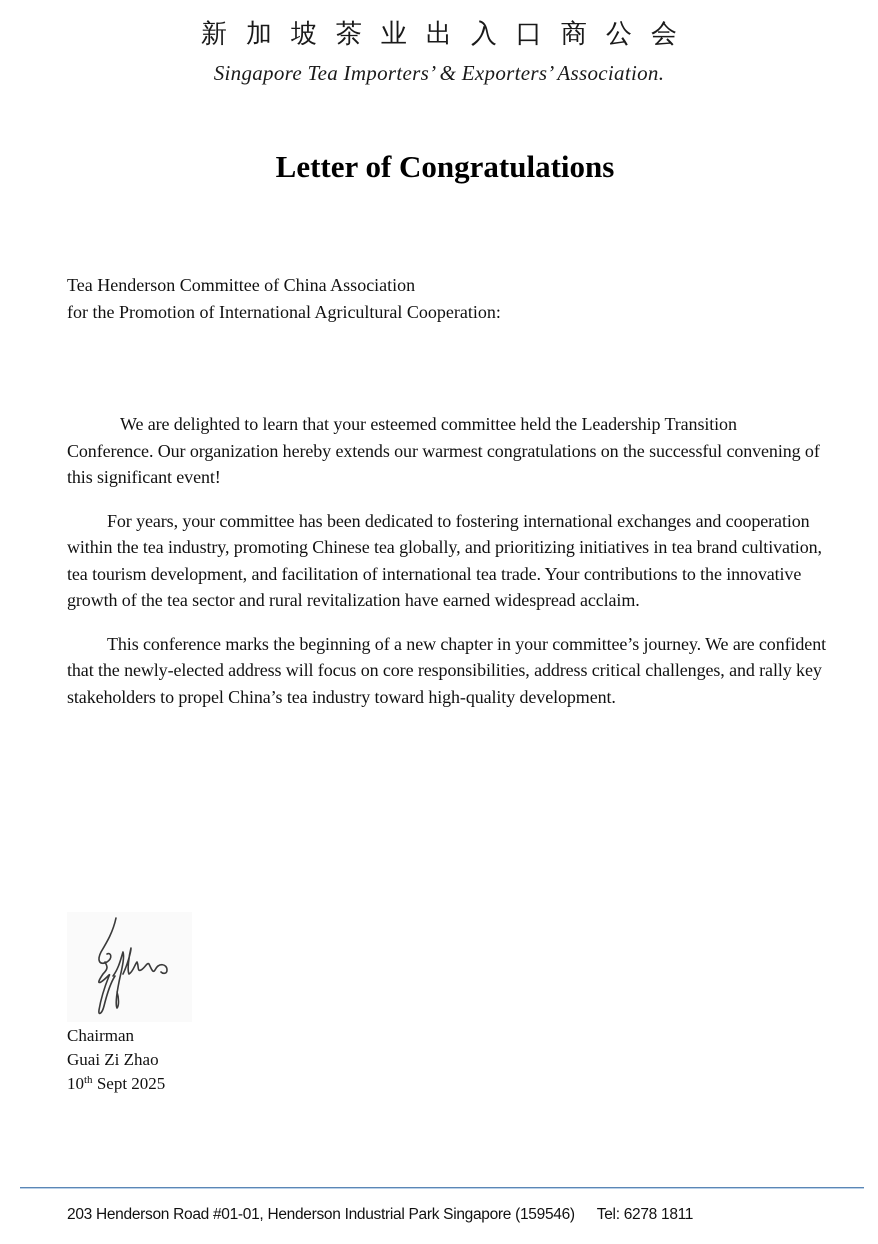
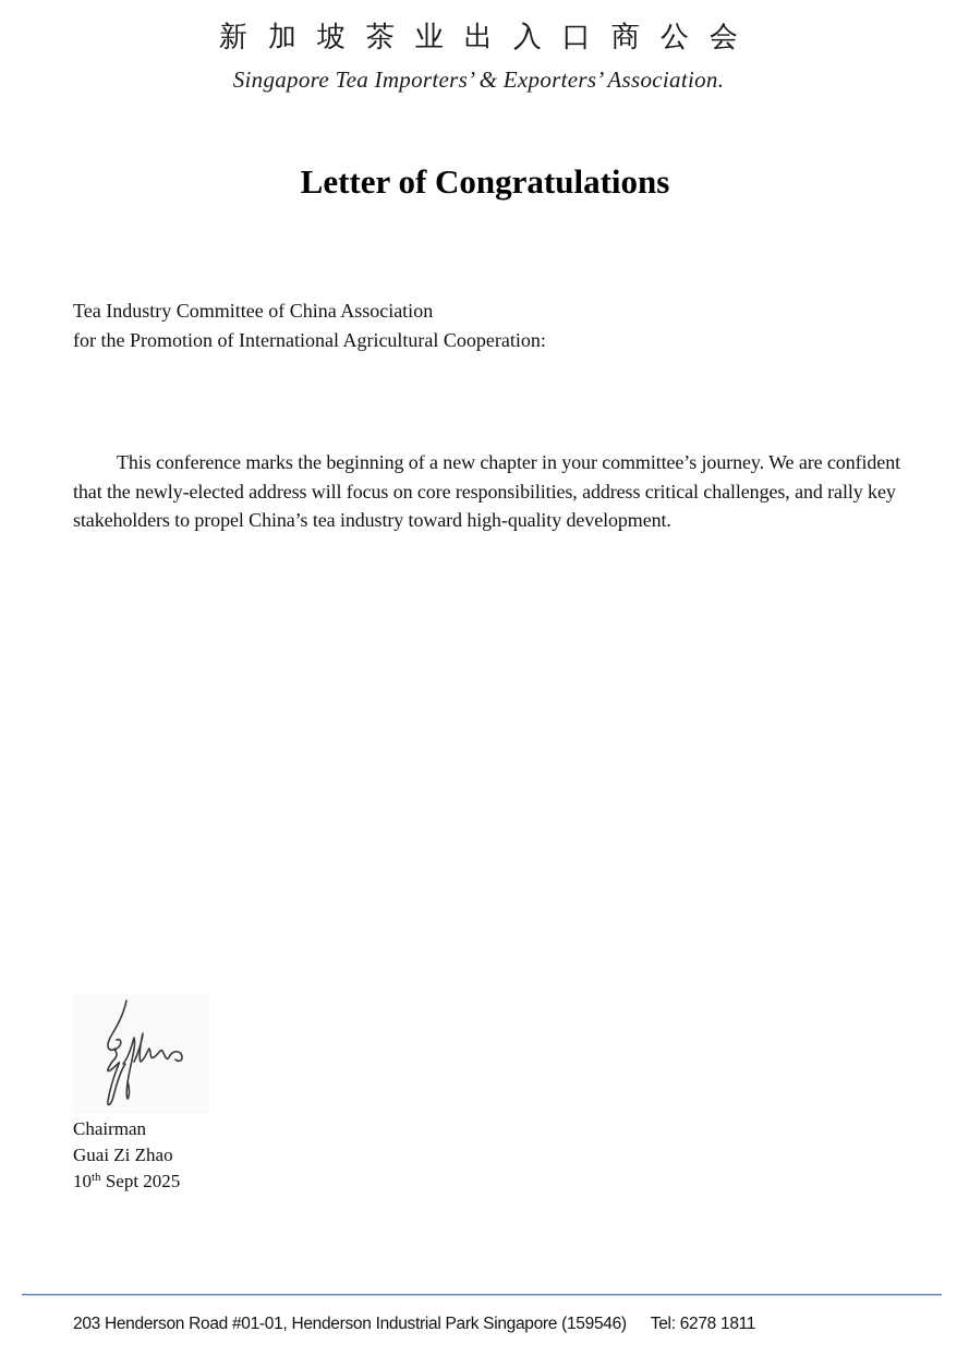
  新加坡茶业出入口商公会
  Singapore Tea Importers’ & Exporters’ Association.
  Letter of Congratulations
- Tea Henderson Committee of China Association
+ Tea Industry Committee of China Association
  for the Promotion of International Agricultural Cooperation:
- We are delighted to learn that your esteemed committee held the Leadership Transition Conference. Our organization hereby extends our warmest congratulations on the successful convening of this significant event!
- For years, your committee has been dedicated to fostering international exchanges and cooperation within the tea industry, promoting Chinese tea globally, and prioritizing initiatives in tea brand cultivation, tea tourism development, and facilitation of international tea trade. Your contributions to the innovative growth of the tea sector and rural revitalization have earned widespread acclaim.
  This conference marks the beginning of a new chapter in your committee’s journey. We are confident that the newly-elected address will focus on core responsibilities, address critical challenges, and rally key stakeholders to propel China’s tea industry toward high-quality development.
  Chairman
  Guai Zi Zhao
  10th Sept 2025
  203 Henderson Road #01-01, Henderson Industrial Park Singapore (159546) Tel: 6278 1811
